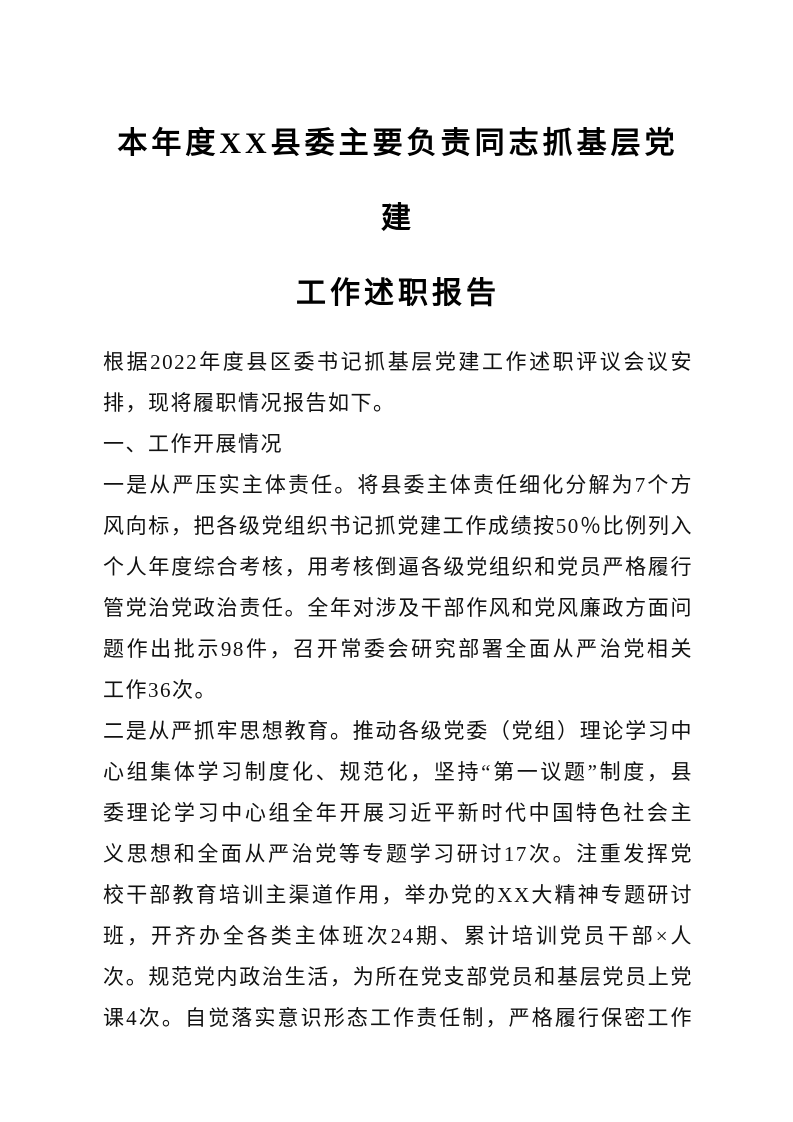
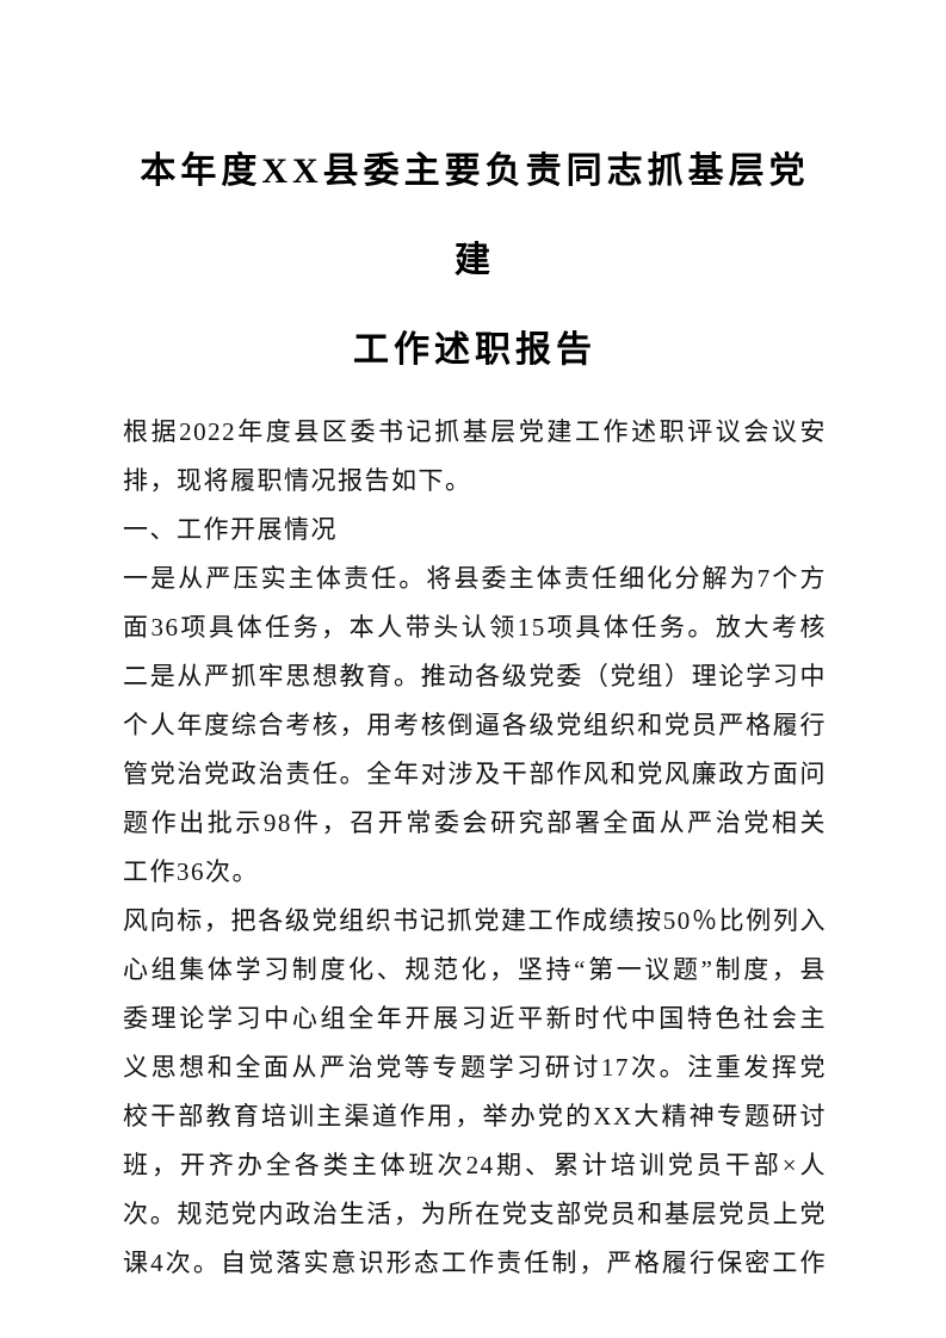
  本年度XX县委主要负责同志抓基层党建
  工作述职报告
  根据2022年度县区委书记抓基层党建工作述职评议会议安
  排，现将履职情况报告如下。
  一、工作开展情况
  一是从严压实主体责任。将县委主体责任细化分解为7个方
+ 面36项具体任务，本人带头认领15项具体任务。放大考核
- 风向标，把各级党组织书记抓党建工作成绩按50％比例列入
+ 二是从严抓牢思想教育。推动各级党委（党组）理论学习中
  个人年度综合考核，用考核倒逼各级党组织和党员严格履行
  管党治党政治责任。全年对涉及干部作风和党风廉政方面问
  题作出批示98件，召开常委会研究部署全面从严治党相关
  工作36次。
- 二是从严抓牢思想教育。推动各级党委（党组）理论学习中
+ 风向标，把各级党组织书记抓党建工作成绩按50％比例列入
  心组集体学习制度化、规范化，坚持“第一议题”制度，县
  委理论学习中心组全年开展习近平新时代中国特色社会主
  义思想和全面从严治党等专题学习研讨17次。注重发挥党
  校干部教育培训主渠道作用，举办党的XX大精神专题研讨
  班，开齐办全各类主体班次24期、累计培训党员干部×人
  次。规范党内政治生活，为所在党支部党员和基层党员上党
  课4次。自觉落实意识形态工作责任制，严格履行保密工作
